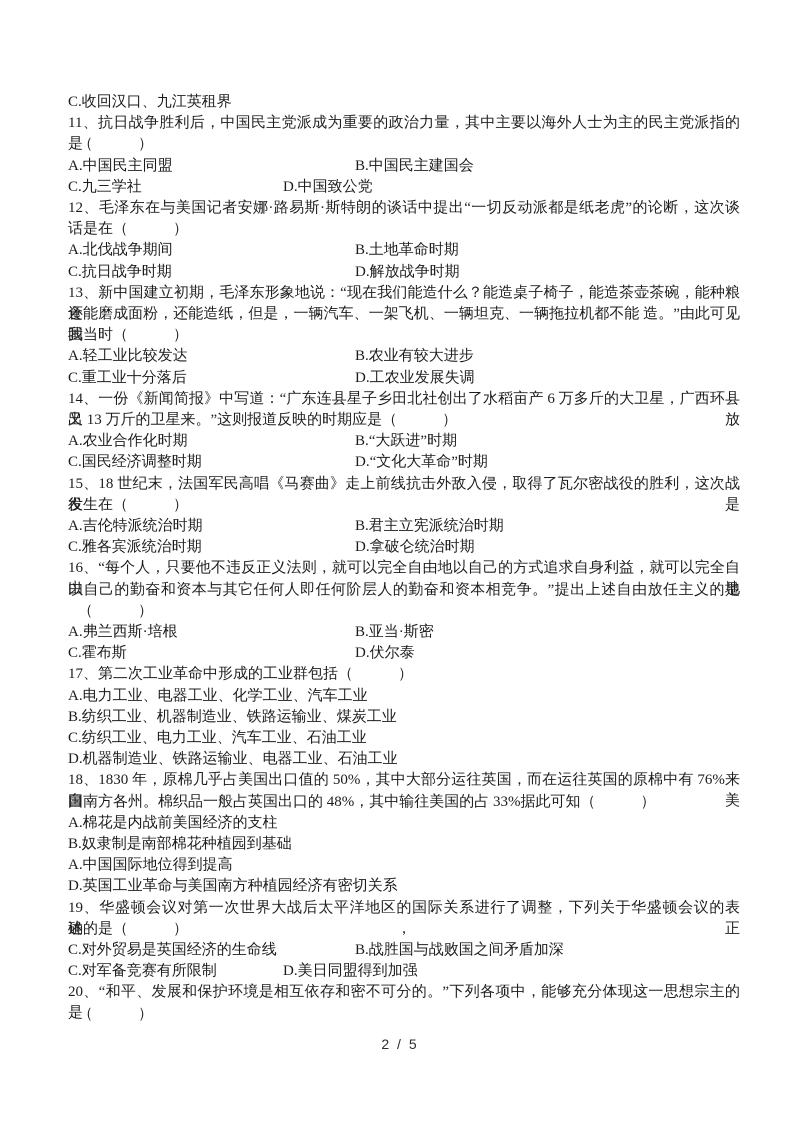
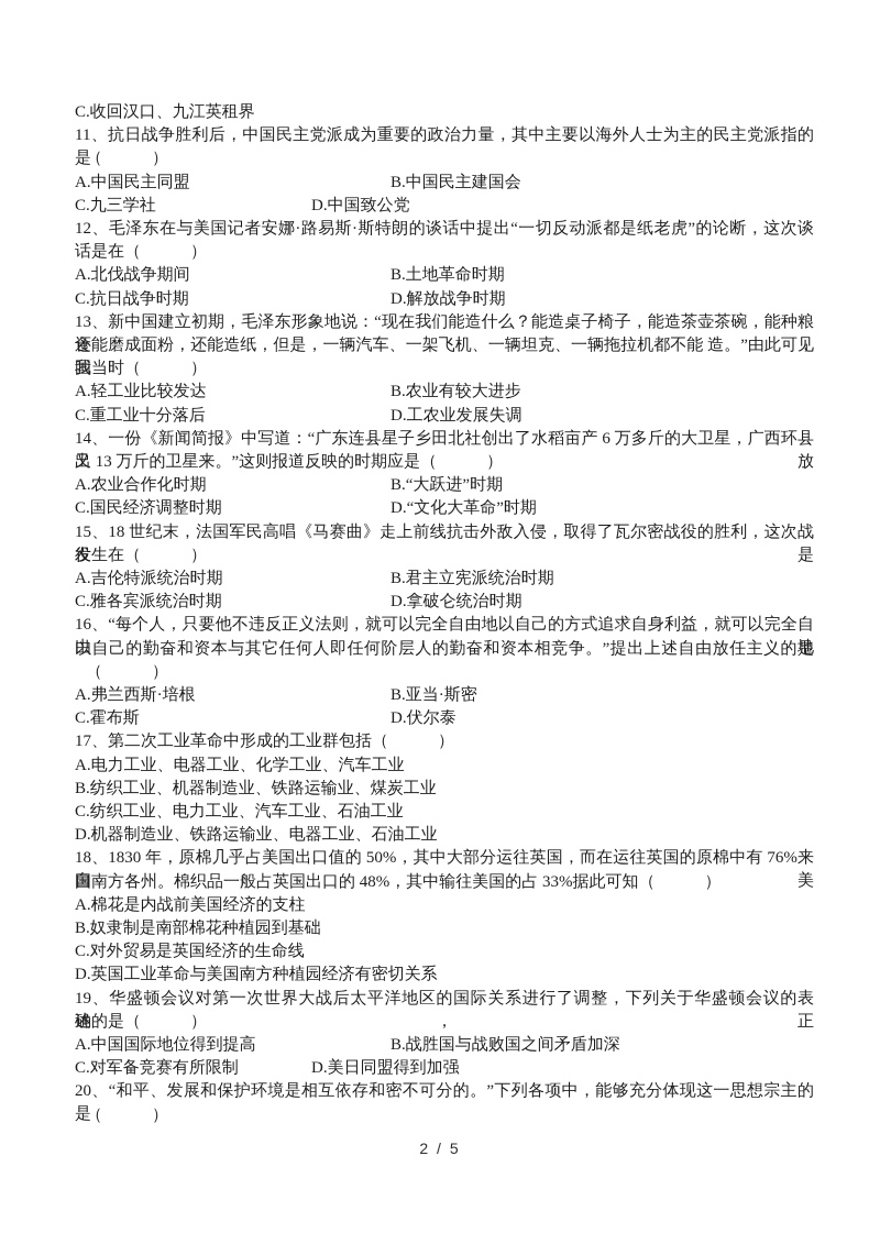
  C.收回汉口、九江英租界
  11、抗日战争胜利后，中国民主党派成为重要的政治力量，其中主要以海外人士为主的民主党派指的是
  （ ）
  A.中国民主同盟
  B.中国民主建国会
  C.九三学社
  D.中国致公党
  12、毛泽东在与美国记者安娜·路易斯·斯特朗的谈话中提出“一切反动派都是纸老虎”的论断，这次谈
  话是在（ ）
  A.北伐战争期间
  B.土地革命时期
  C.抗日战争时期
  D.解放战争时期
  13、新中国建立初期，毛泽东形象地说：“现在我们能造什么？能造桌子椅子，能造茶壶茶碗，能种粮食，
  还能磨成面粉，还能造纸，但是，一辆汽车、一架飞机、一辆坦克、一辆拖拉机都不能 造。”由此可见我
  国当时（ ）
  A.轻工业比较发达
  B.农业有较大进步
  C.重工业十分落后
  D.工农业发展失调
  14、一份《新闻简报》中写道：“广东连县星子乡田北社创出了水稻亩产 6 万多斤的大卫星，广西环县又放
  出 13 万斤的卫星来。”这则报道反映的时期应是（ ）
  A.农业合作化时期
  B.“大跃进”时期
  C.国民经济调整时期
  D.“文化大革命”时期
  15、18 世纪末，法国军民高唱《马赛曲》走上前线抗击外敌入侵，取得了瓦尔密战役的胜利，这次战役是
  发生在（ ）
  A.吉伦特派统治时期
  B.君主立宪派统治时期
  C.雅各宾派统治时期
  D.拿破仑统治时期
  16、“每个人，只要他不违反正义法则，就可以完全自由地以自己的方式追求自身利益，就可以完全自由地
  以自己的勤奋和资本与其它任何人即任何阶层人的勤奋和资本相竞争。”提出上述自由放任主义的是
  （ ）
  A.弗兰西斯·培根
  B.亚当·斯密
  C.霍布斯
  D.伏尔泰
  17、第二次工业革命中形成的工业群包括（ ）
  A.电力工业、电器工业、化学工业、汽车工业
  B.纺织工业、机器制造业、铁路运输业、煤炭工业
  C.纺织工业、电力工业、汽车工业、石油工业
  D.机器制造业、铁路运输业、电器工业、石油工业
  18、1830 年，原棉几乎占美国出口值的 50%，其中大部分运往英国，而在运往英国的原棉中有 76%来自美
  国南方各州。棉织品一般占英国出口的 48%，其中输往美国的占 33%据此可知（ ）
  A.棉花是内战前美国经济的支柱
  B.奴隶制是南部棉花种植园到基础
- A.中国国际地位得到提高
+ C.对外贸易是英国经济的生命线
  D.英国工业革命与美国南方种植园经济有密切关系
  19、华盛顿会议对第一次世界大战后太平洋地区的国际关系进行了调整，下列关于华盛顿会议的表述，正
  确的是（ ）
- C.对外贸易是英国经济的生命线
+ A.中国国际地位得到提高
  B.战胜国与战败国之间矛盾加深
  C.对军备竞赛有所限制
  D.美日同盟得到加强
  20、“和平、发展和保护环境是相互依存和密不可分的。”下列各项中，能够充分体现这一思想宗主的是
  （ ）
  2 / 5
